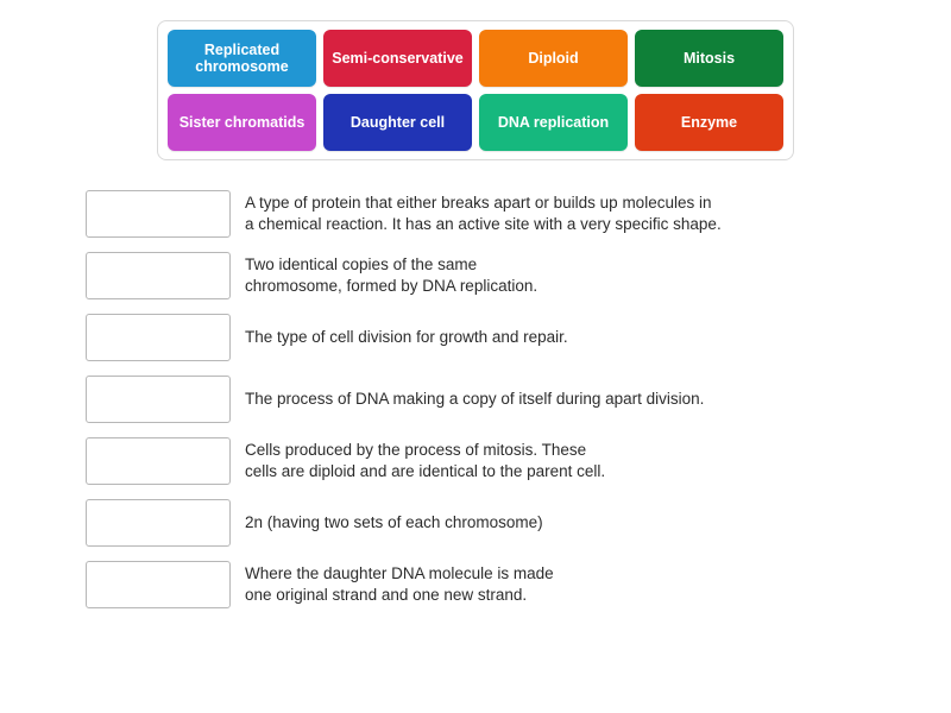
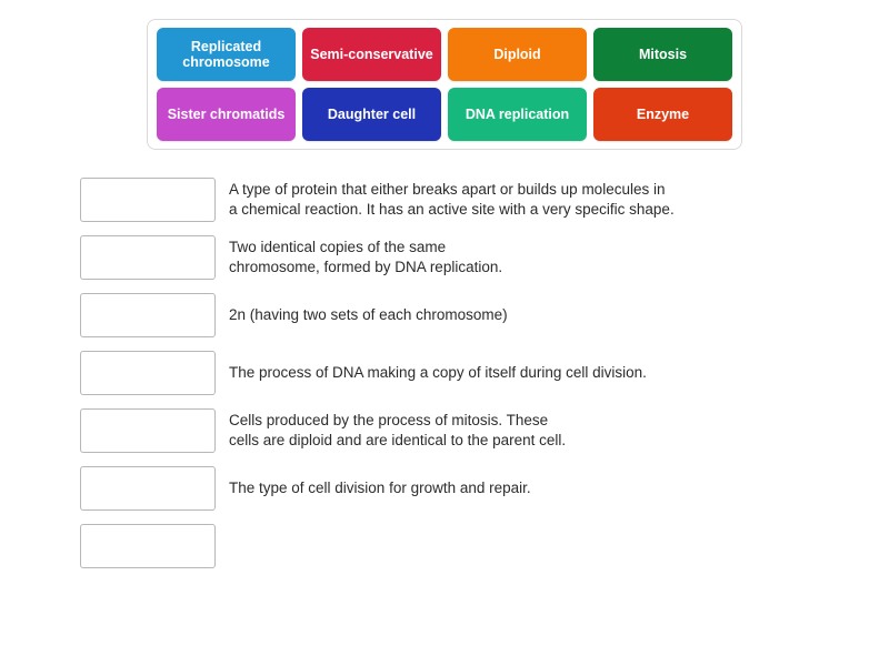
  Replicated
  chromosome
  Semi-conservative
  Diploid
  Mitosis
  Sister chromatids
  Daughter cell
  DNA replication
  Enzyme
  A type of protein that either breaks apart or builds up molecules in
  a chemical reaction. It has an active site with a very specific shape.
  Two identical copies of the same
  chromosome, formed by DNA replication.
- The type of cell division for growth and repair.
+ 2n (having two sets of each chromosome)
- The process of DNA making a copy of itself during apart division.
+ The process of DNA making a copy of itself during cell division.
  Cells produced by the process of mitosis. These
  cells are diploid and are identical to the parent cell.
- 2n (having two sets of each chromosome)
+ The type of cell division for growth and repair.
- Where the daughter DNA molecule is made
- one original strand and one new strand.
